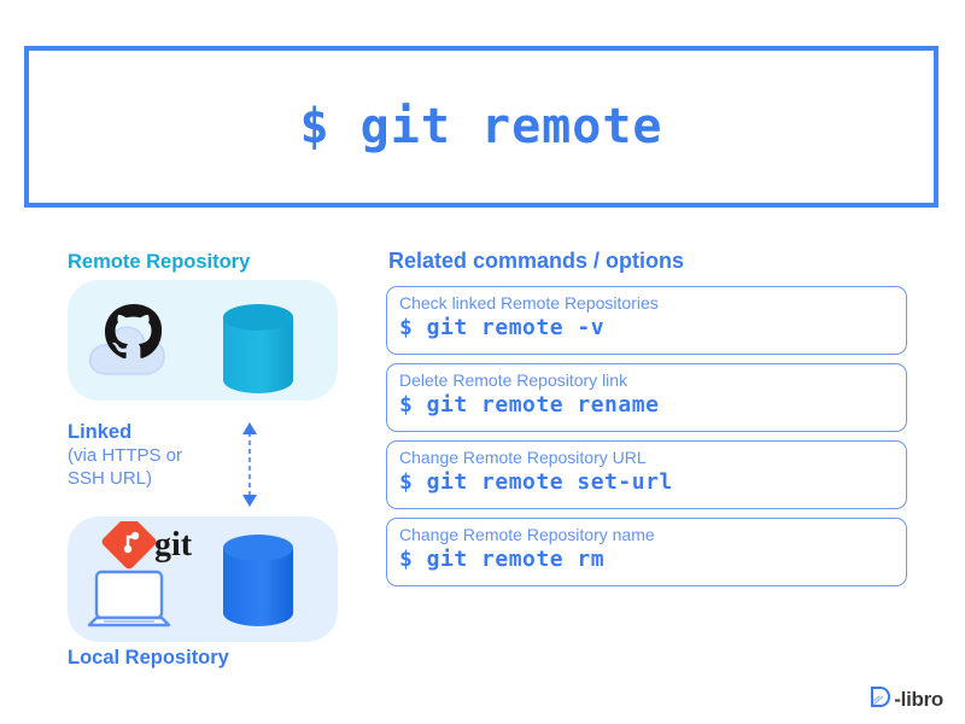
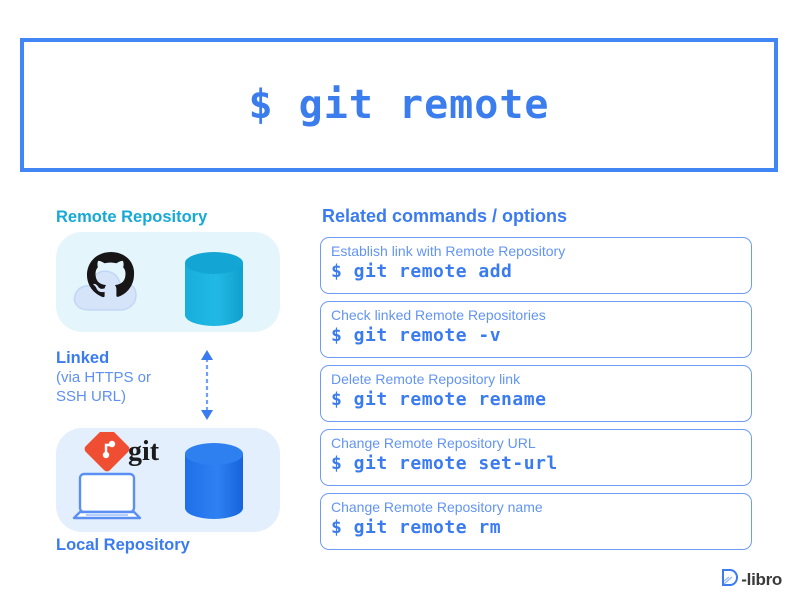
  $ git remote
  Remote Repository
  Linked
  (via HTTPS or
  SSH URL)
  git
  Local Repository
  Related commands / options
+ Establish link with Remote Repository
+ $ git remote add
  Check linked Remote Repositories
  $ git remote -v
  Delete Remote Repository link
  $ git remote rename
  Change Remote Repository URL
  $ git remote set-url
  Change Remote Repository name
  $ git remote rm
  -libro
